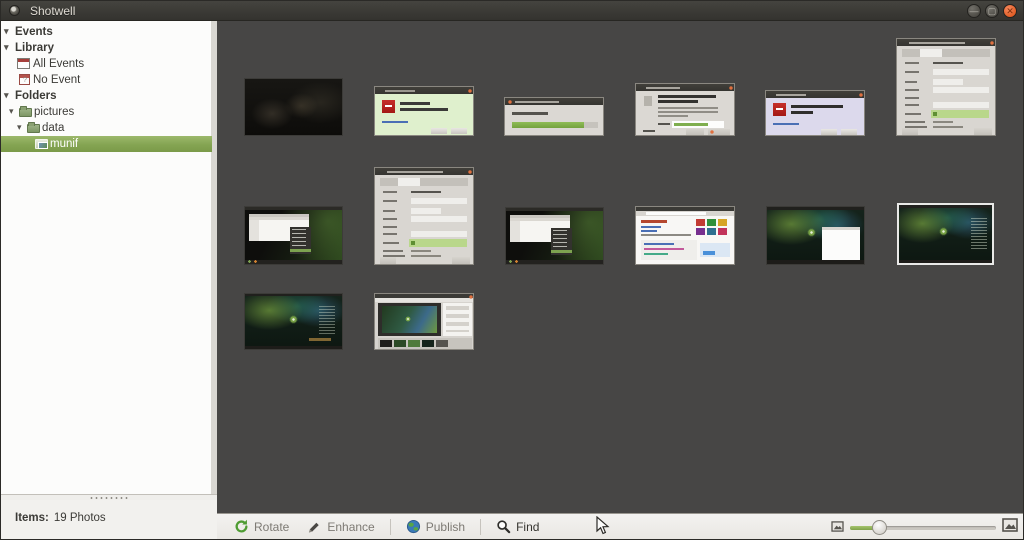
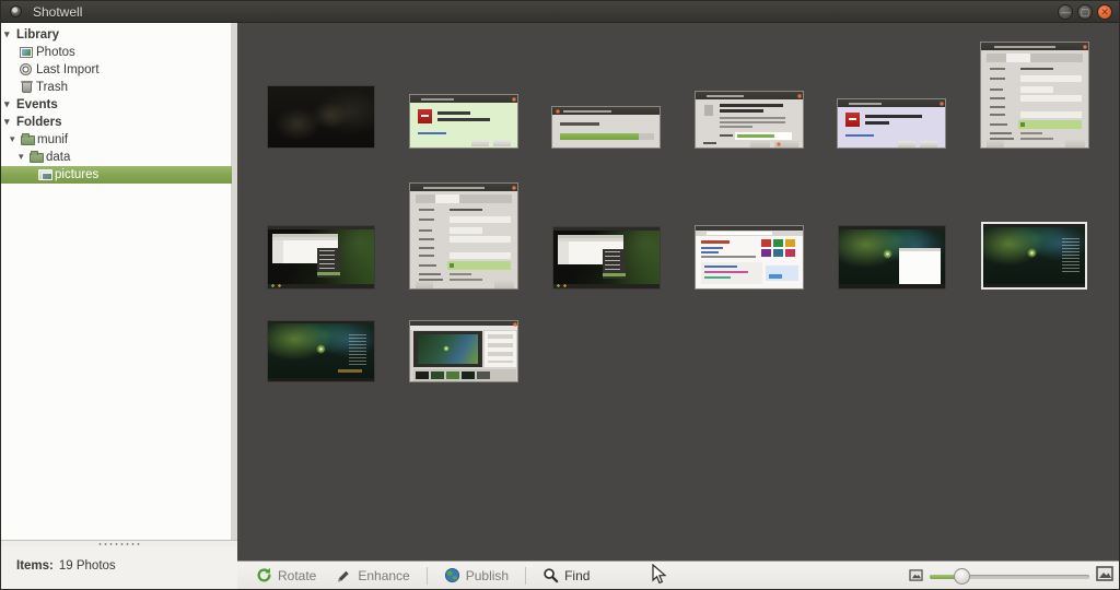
  Shotwell
  —
  ▢
  ✕
  ▾
- Events
+ Library
+ Photos
+ Last Import
+ Trash
  ▾
- Library
+ Events
- All Events
- No Event
  ▾
  Folders
  ▾
- pictures
+ munif
  ▾
  data
- munif
+ pictures
  Items: 19 Photos
  Rotate
  Enhance
  Publish
  Find
